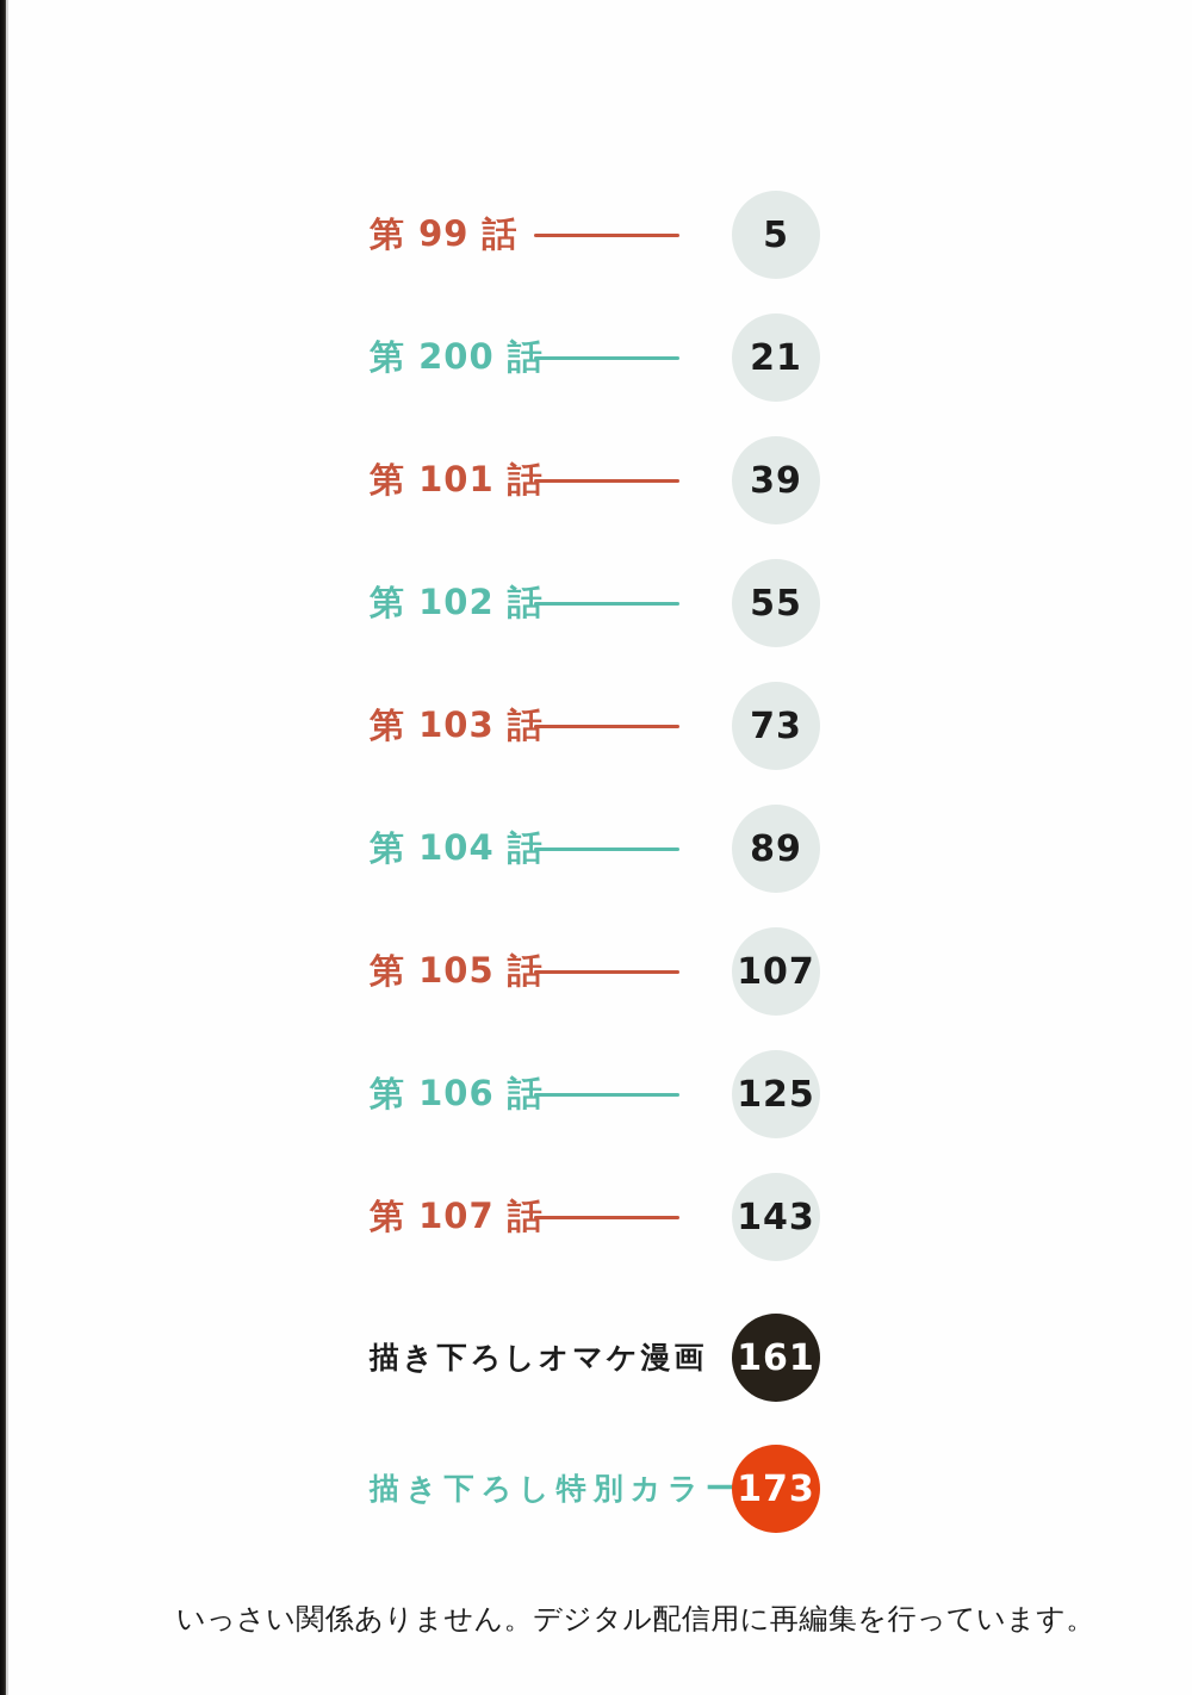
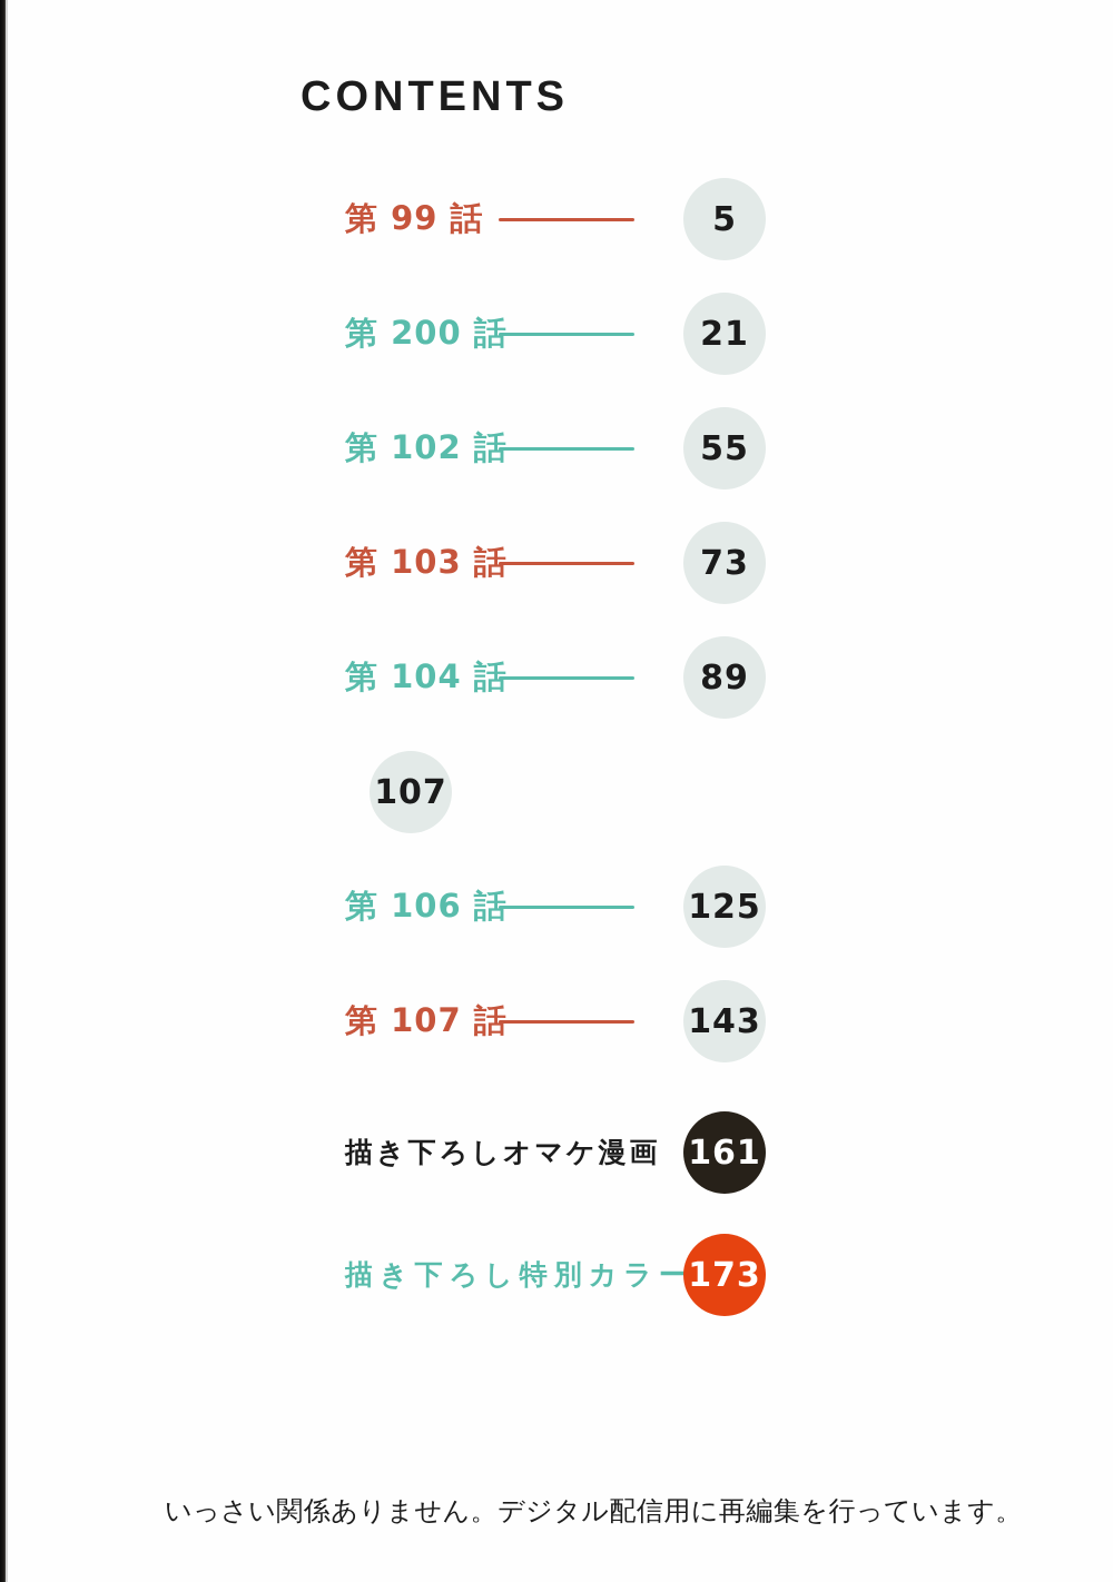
+ CONTENTS
  第 99 話
  5
  第 200 話
  21
- 第 101 話
- 39
  第 102 話
  55
  第 103 話
  73
  第 104 話
  89
- 第 105 話
  107
  第 106 話
  125
  第 107 話
  143
  描き下ろしオマケ漫画
  161
  描き下ろし特別カラー
  173
  いっさい関係ありません。デジタル配信用に再編集を行っています。
